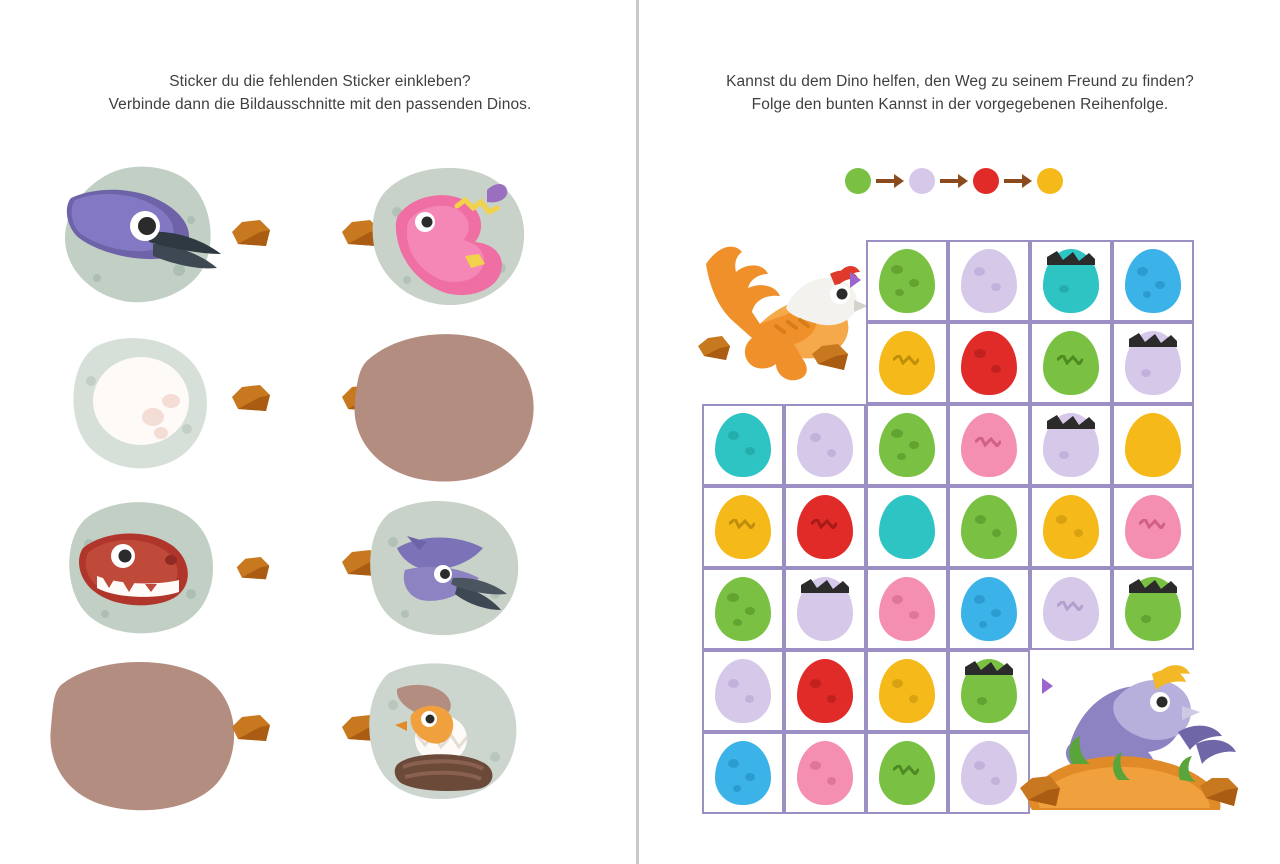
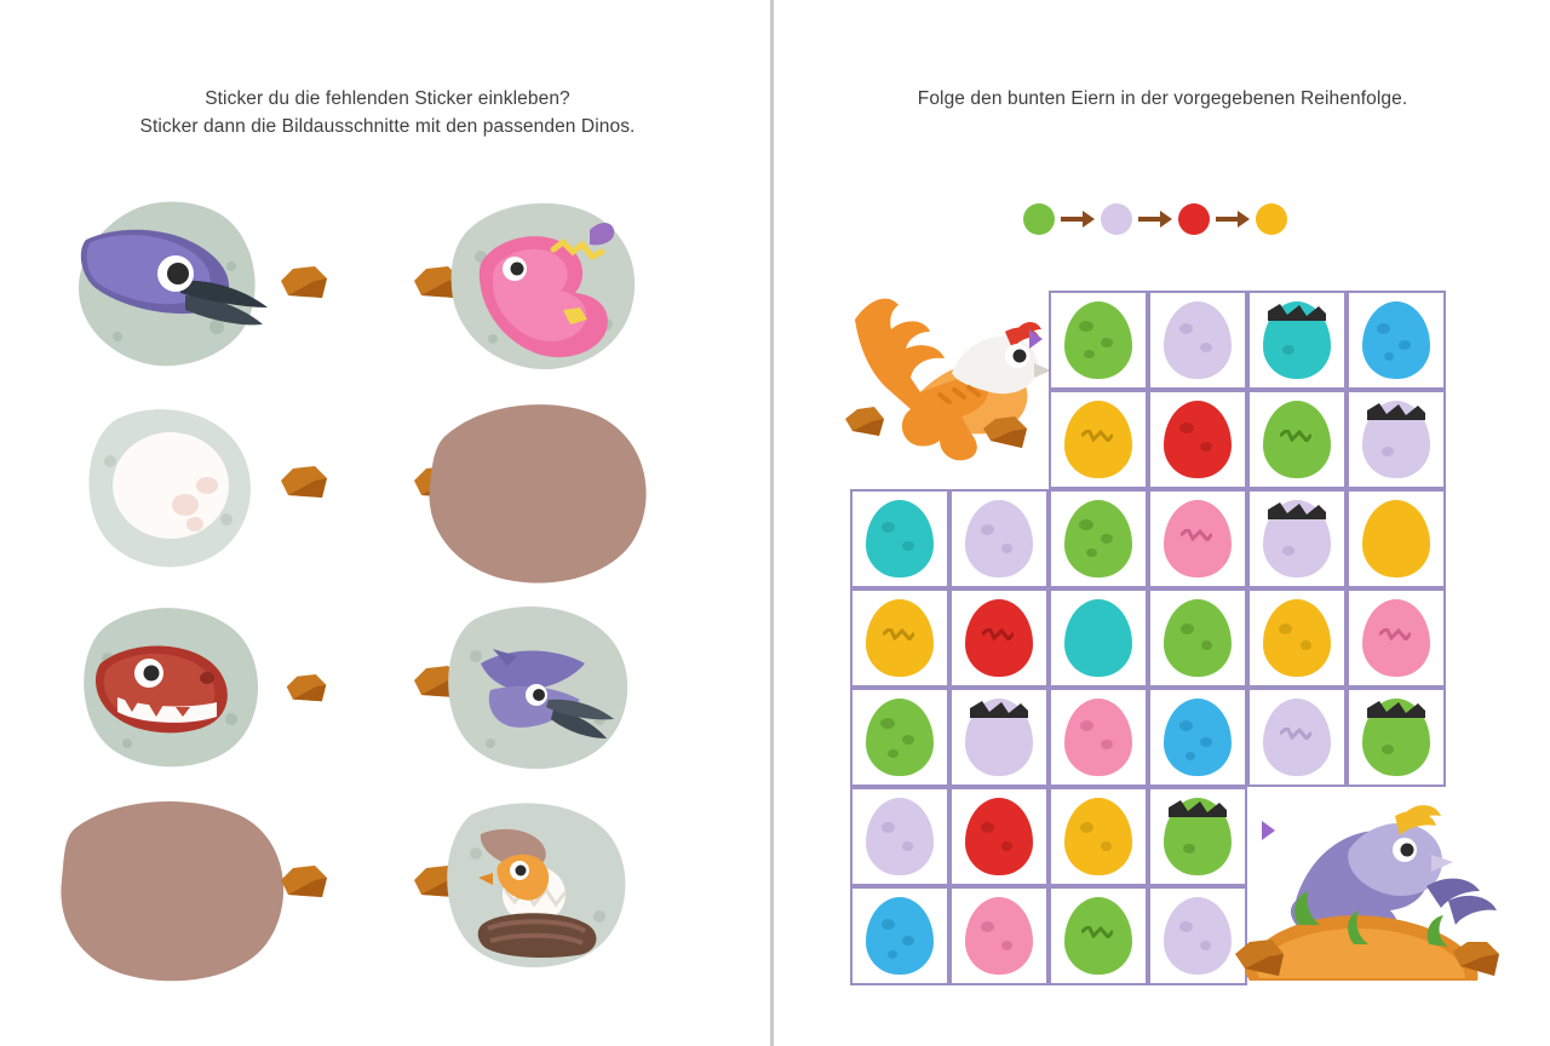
  Sticker du die fehlenden Sticker einkleben?
- Verbinde dann die Bildausschnitte mit den passenden Dinos.
+ Sticker dann die Bildausschnitte mit den passenden Dinos.
- Kannst du dem Dino helfen, den Weg zu seinem Freund zu finden?
- Folge den bunten Kannst in der vorgegebenen Reihenfolge.
+ Folge den bunten Eiern in der vorgegebenen Reihenfolge.
